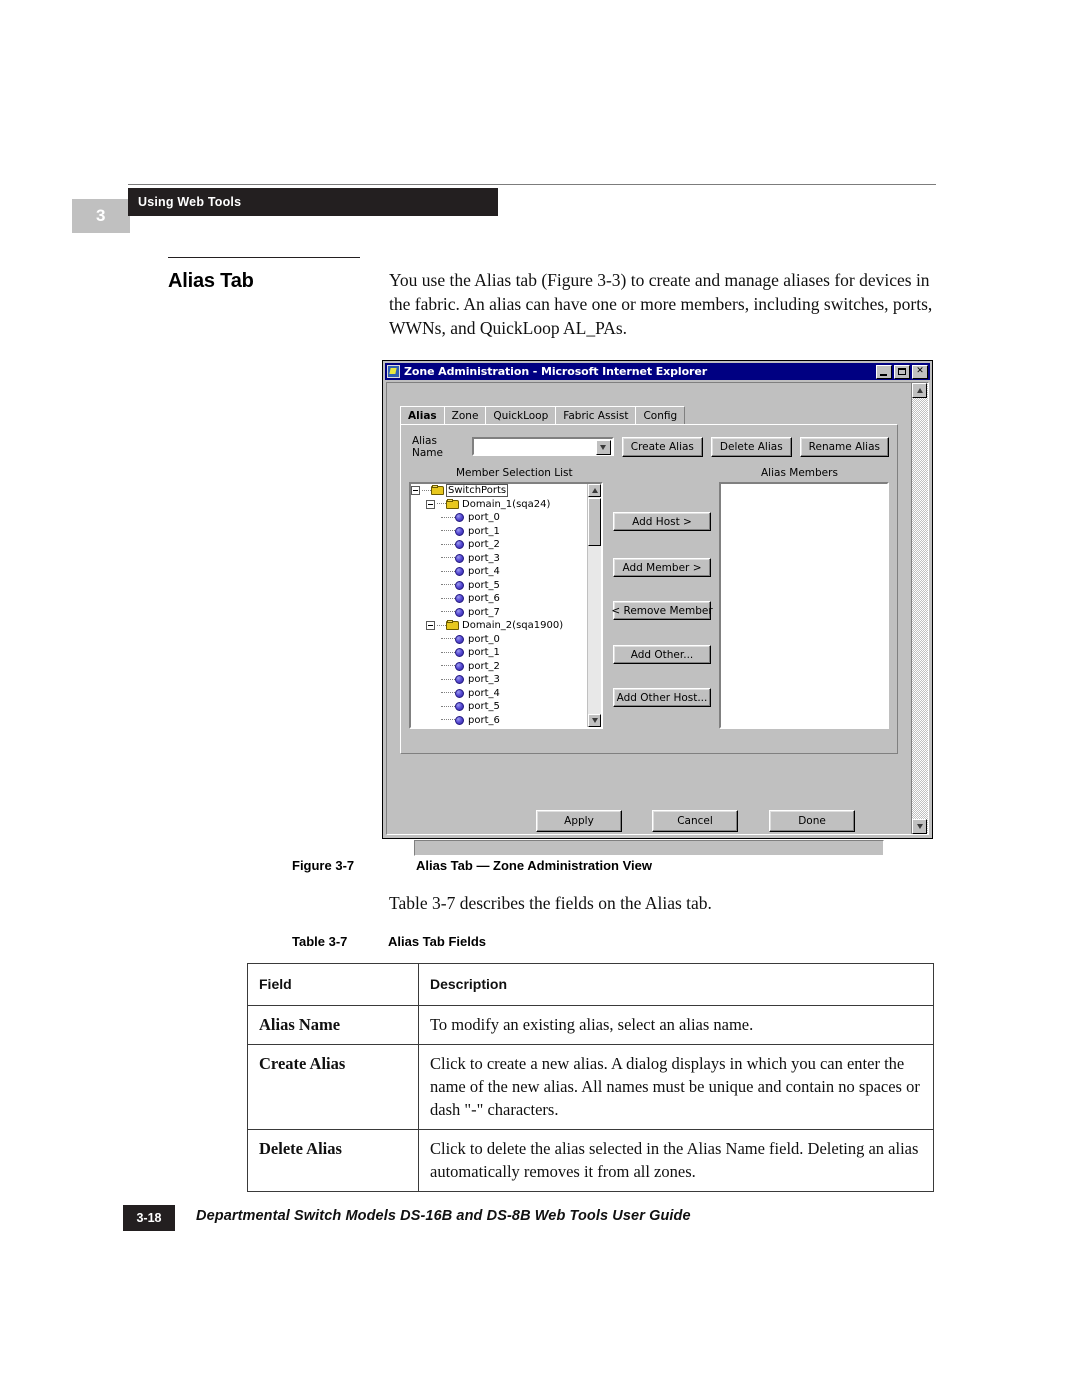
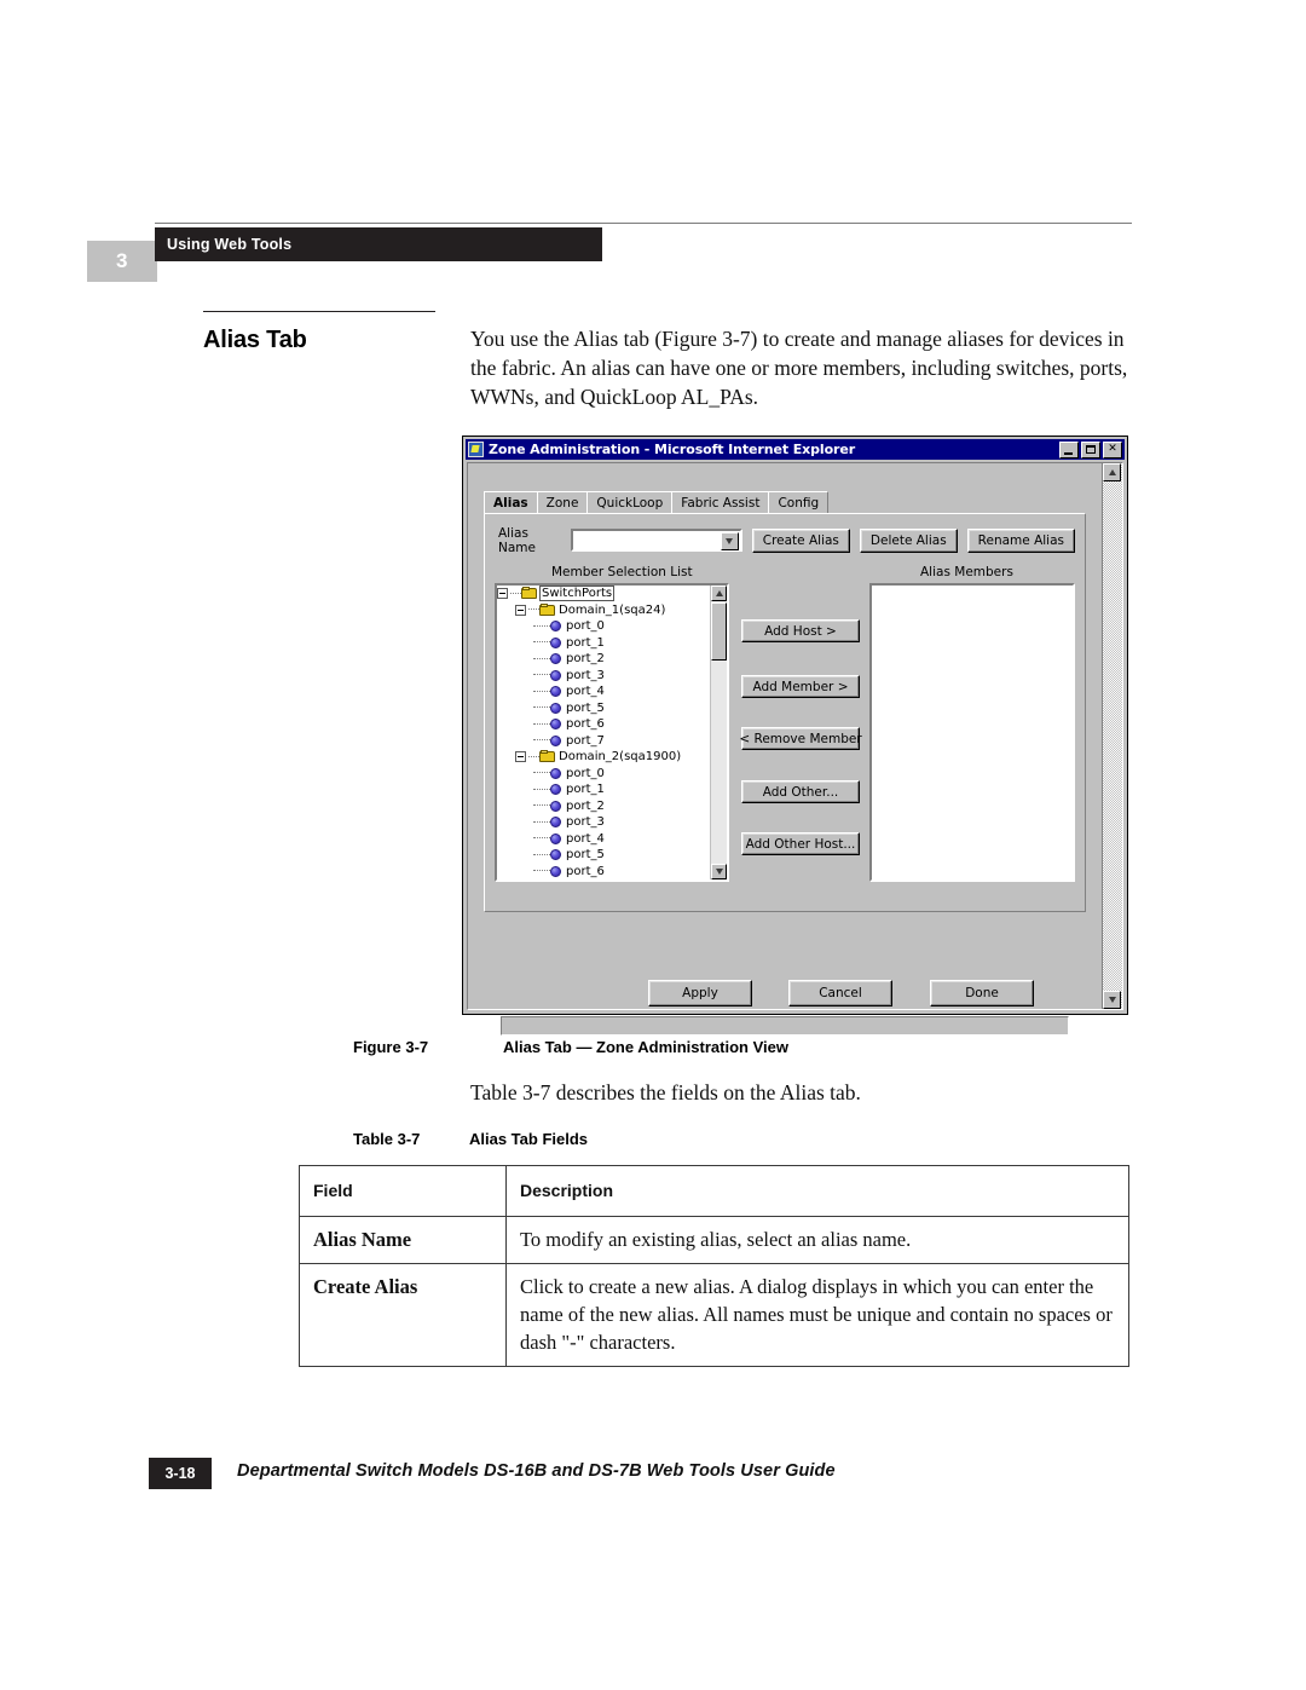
  3
  Using Web Tools
  Alias Tab
- You use the Alias tab (Figure 3-3) to create and manage aliases for devices in the fabric. An alias can have one or more members, including switches, ports, WWNs, and QuickLoop AL_PAs.
+ You use the Alias tab (Figure 3-7) to create and manage aliases for devices in the fabric. An alias can have one or more members, including switches, ports, WWNs, and QuickLoop AL_PAs.
  Zone Administration - Microsoft Internet Explorer
  ✕
  Alias
  Zone
  QuickLoop
  Fabric Assist
  Config
  Alias Name
  Create Alias
  Delete Alias
  Rename Alias
  Member Selection List
  Alias Members
  SwitchPorts
  Domain_1(sqa24)
  port_0
  port_1
  port_2
  port_3
  port_4
  port_5
  port_6
  port_7
  Domain_2(sqa1900)
  port_0
  port_1
  port_2
  port_3
  port_4
  port_5
  port_6
  Add Host >
  Add Member >
  < Remove Member
  Add Other...
  Add Other Host...
  Apply
  Cancel
  Done
  Figure 3-7
  Alias Tab — Zone Administration View
  Table 3-7 describes the fields on the Alias tab.
  Table 3-7
  Alias Tab Fields
  Field	Description
  Alias Name	To modify an existing alias, select an alias name.
  Create Alias	Click to create a new alias. A dialog displays in which you can enter the name of the new alias. All names must be unique and contain no spaces or dash "-" characters.
- Delete Alias	Click to delete the alias selected in the Alias Name field. Deleting an alias automatically removes it from all zones.
  3-18
- Departmental Switch Models DS-16B and DS-8B Web Tools User Guide
+ Departmental Switch Models DS-16B and DS-7B Web Tools User Guide
